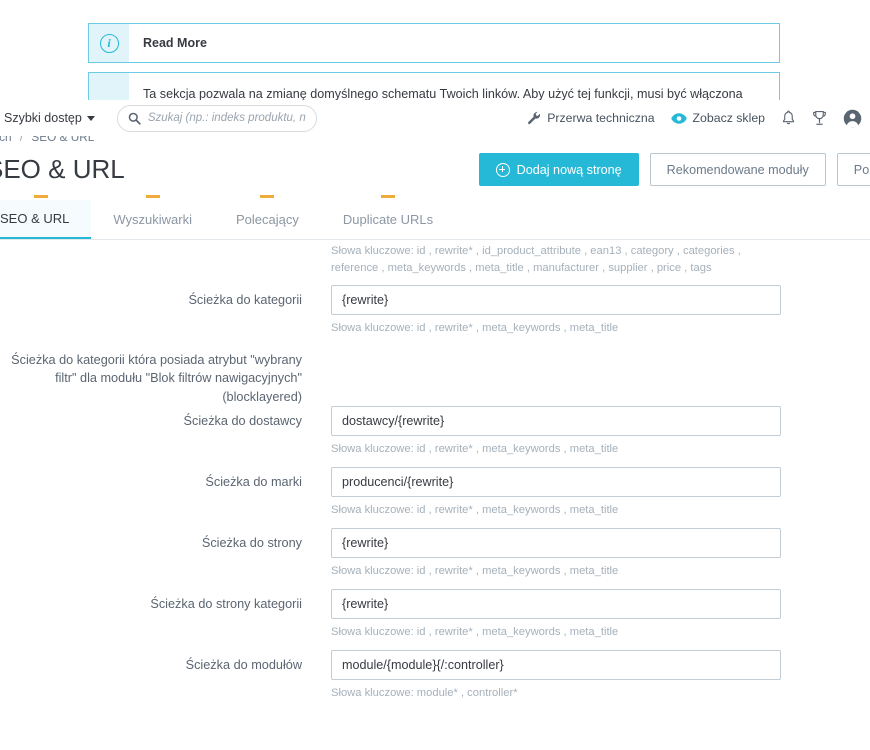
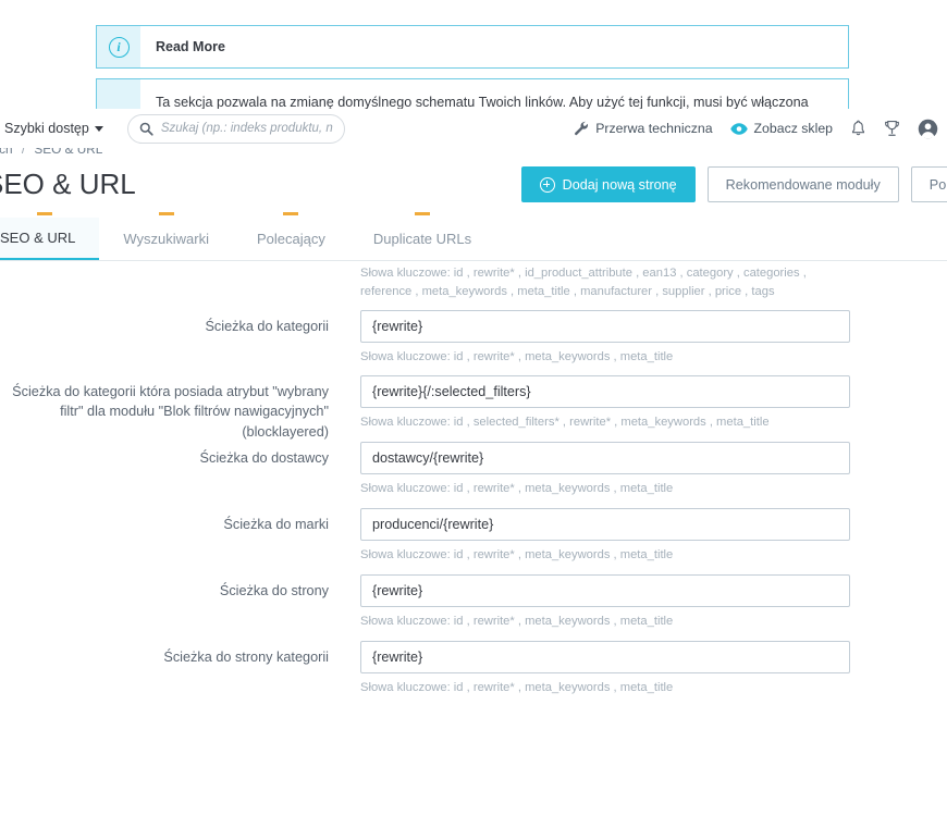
  i
  Read More
  Ta sekcja pozwala na zmianę domyślnego schematu Twoich linków. Aby użyć tej funkcji, musi być włączona
  Szybki dostęp
  Szukaj (np.: indeks produktu, n
  Przerwa techniczna
  Zobacz sklep
  ch / SEO & URL
  EO & URL
  Dodaj nową stronę
  Rekomendowane moduły
  SEO & URL
  Wyszukiwarki
  Polecający
  Duplicate URLs
  Słowa kluczowe: id , rewrite* , id_product_attribute , ean13 , category , categories , reference , meta_keywords , meta_title , manufacturer , supplier , price , tags
  Ścieżka do kategorii
  {rewrite}
  Słowa kluczowe: id , rewrite* , meta_keywords , meta_title
  Ścieżka do kategorii która posiada atrybut "wybrany filtr" dla modułu "Blok filtrów nawigacyjnych" (blocklayered)
+ {rewrite}{/:selected_filters}
+ Słowa kluczowe: id , selected_filters* , rewrite* , meta_keywords , meta_title
  Ścieżka do dostawcy
  dostawcy/{rewrite}
  Słowa kluczowe: id , rewrite* , meta_keywords , meta_title
  Ścieżka do marki
  producenci/{rewrite}
  Słowa kluczowe: id , rewrite* , meta_keywords , meta_title
  Ścieżka do strony
  {rewrite}
  Słowa kluczowe: id , rewrite* , meta_keywords , meta_title
  Ścieżka do strony kategorii
  {rewrite}
  Słowa kluczowe: id , rewrite* , meta_keywords , meta_title
- Ścieżka do modułów
- module/{module}{/:controller}
- Słowa kluczowe: module* , controller*
